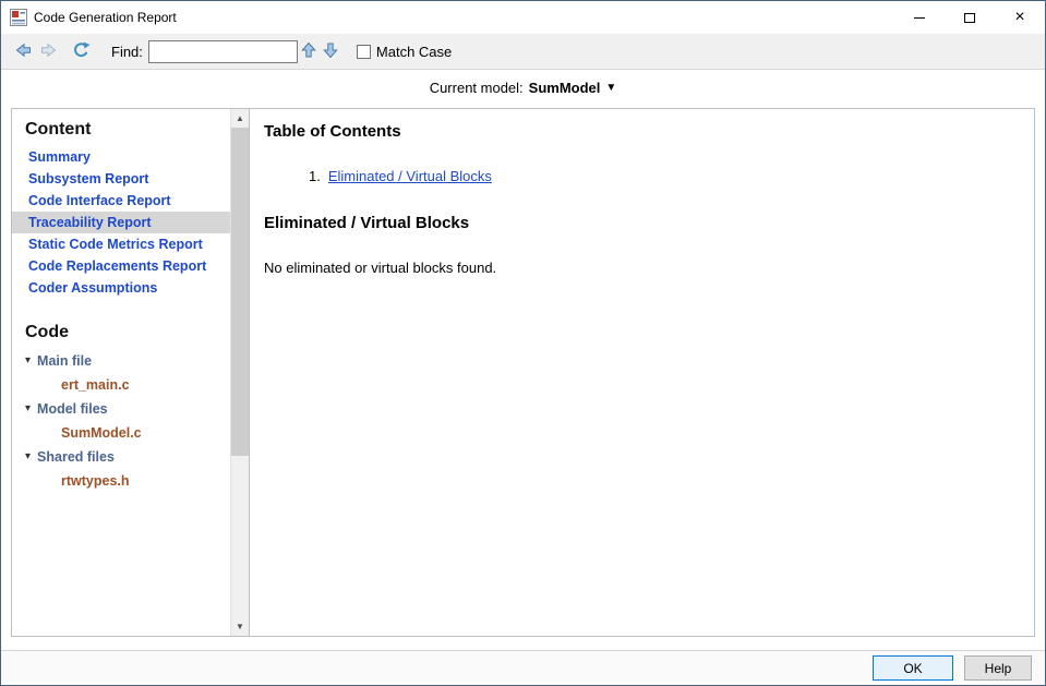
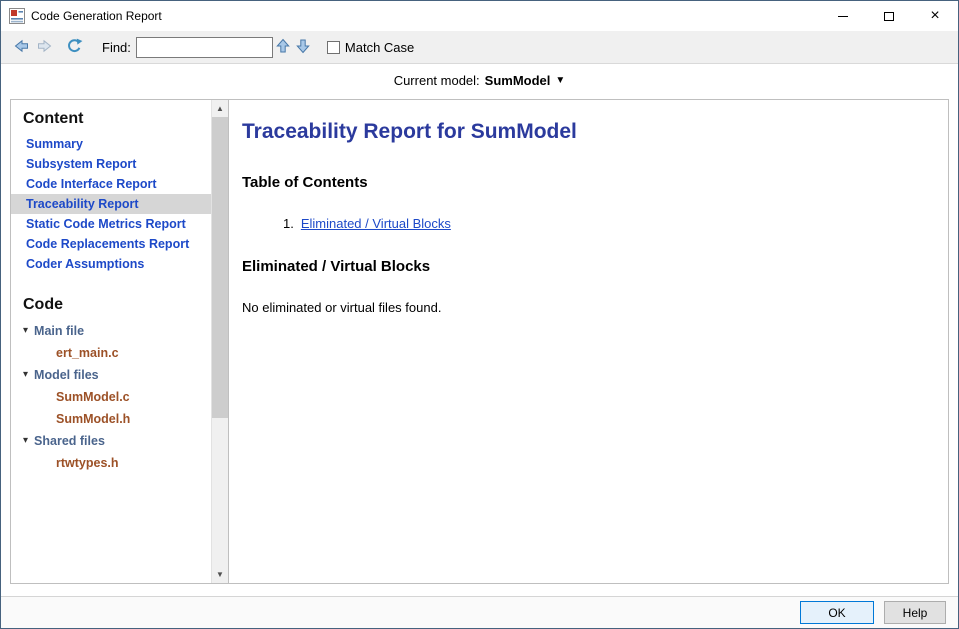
  Code Generation Report
  ×
  Find:
  Match Case
  Current model:
  SumModel
  ▼
  Content
  Summary
  Subsystem Report
  Code Interface Report
  Traceability Report
  Static Code Metrics Report
  Code Replacements Report
  Coder Assumptions
  Code
  ▾
  Main file
  ert_main.c
  ▾
  Model files
  SumModel.c
+ SumModel.h
  ▾
  Shared files
  rtwtypes.h
  ▲
  ▼
+ Traceability Report for SumModel
  Table of Contents
  1. Eliminated / Virtual Blocks
  Eliminated / Virtual Blocks
- No eliminated or virtual blocks found.
+ No eliminated or virtual files found.
  OK
  Help
